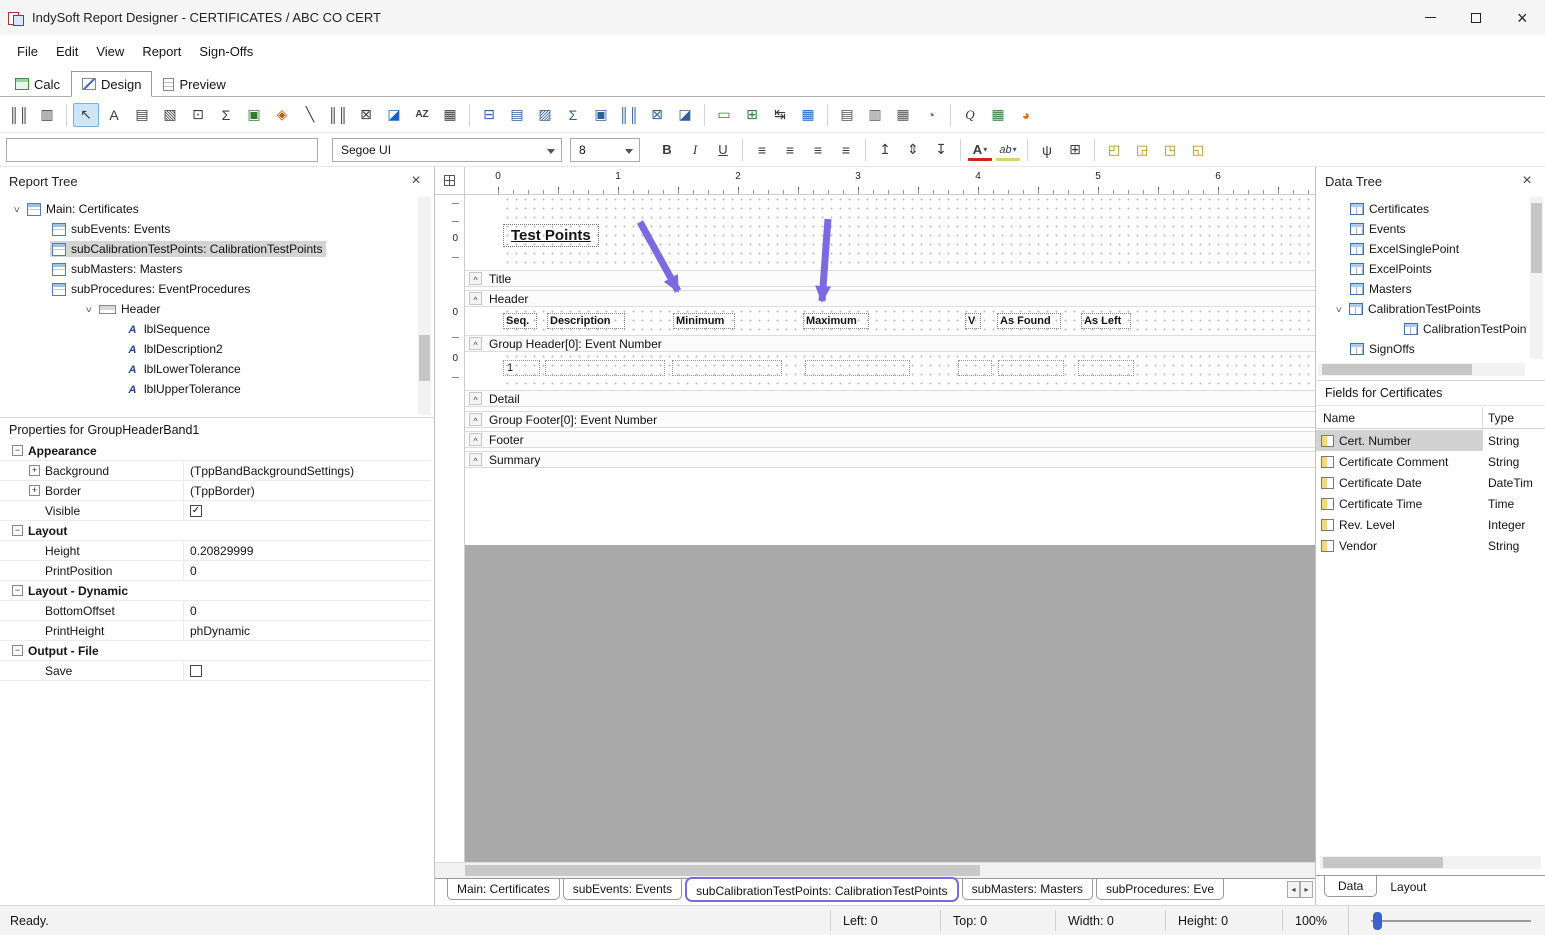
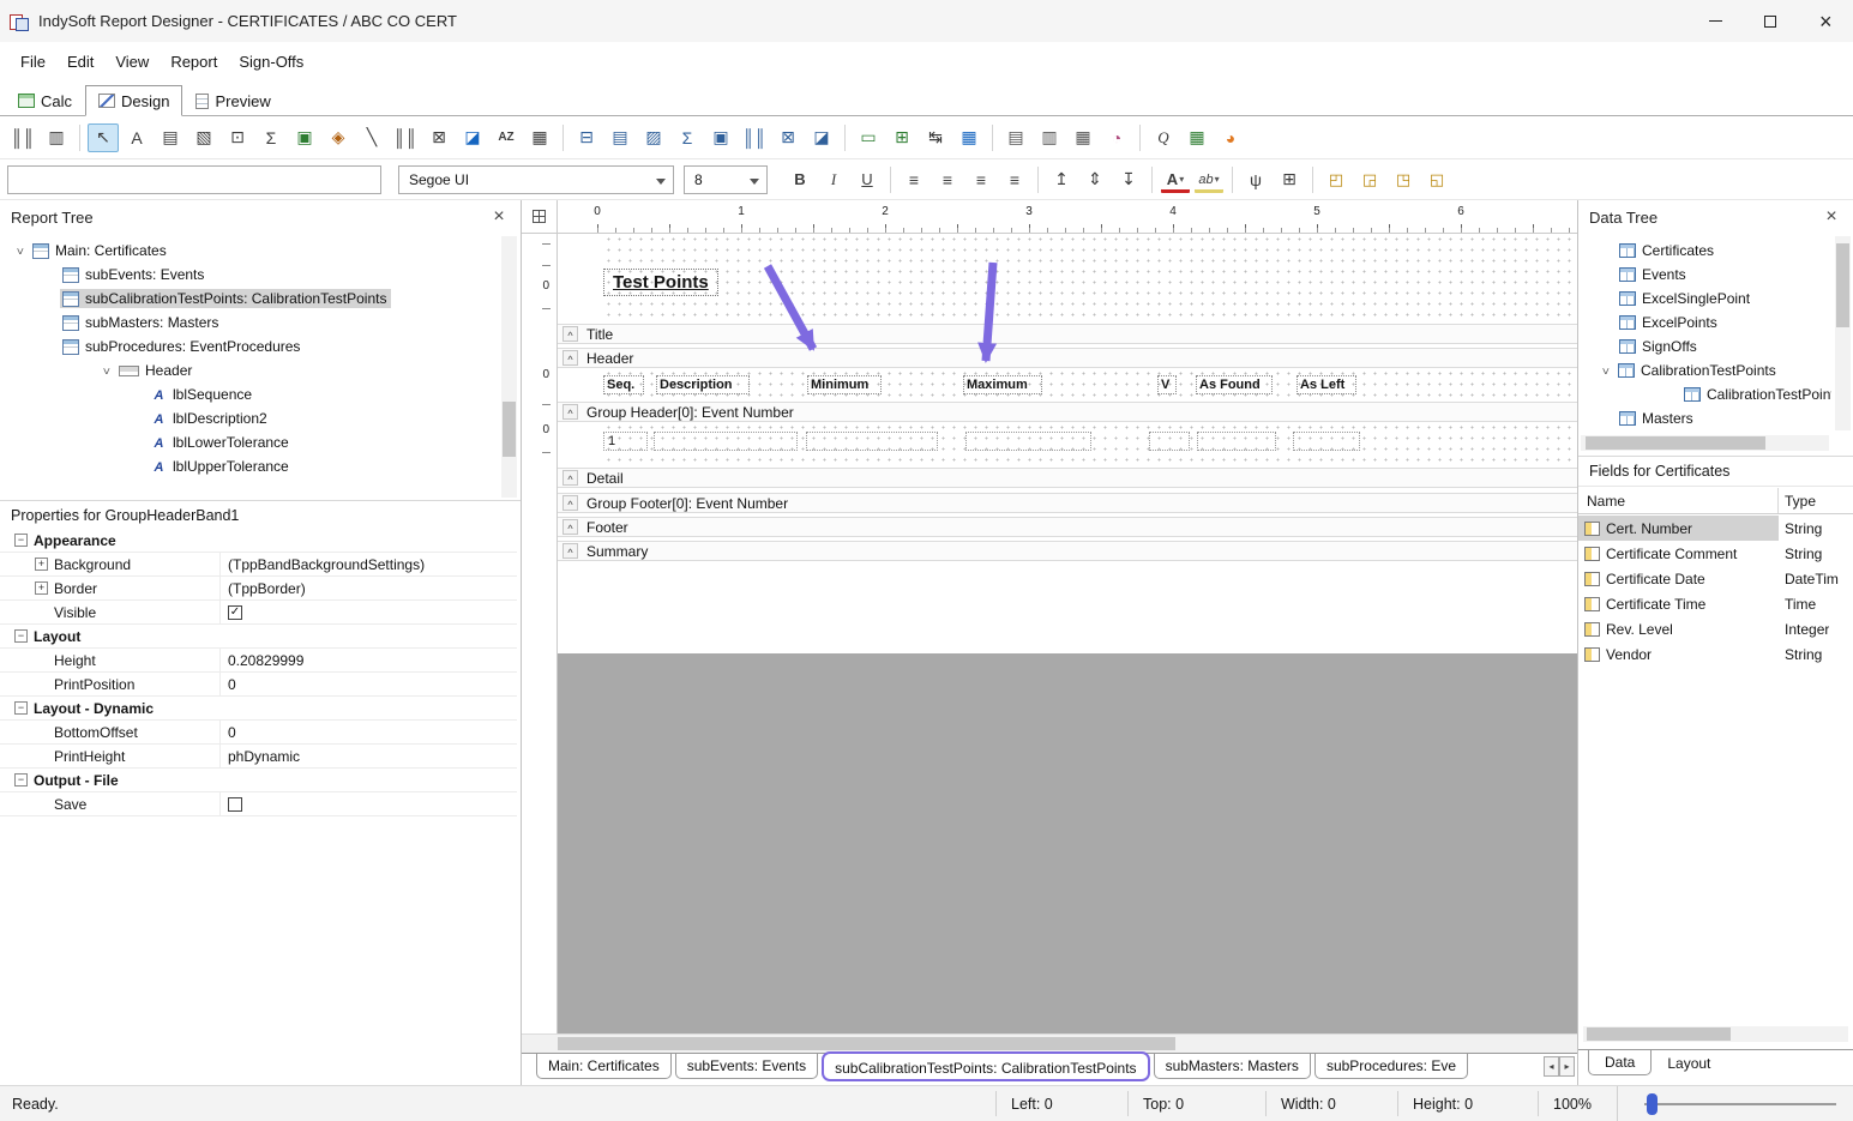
  IndySoft Report Designer - CERTIFICATES / ABC CO CERT
  File
  Edit
  View
  Report
  Sign-Offs
  Calc
  Design
  Preview
  ║║
  ▥
  ↖
  A
  ▤
  ▧
  ⊡
  Σ
  ▣
  ◈
  ╲
  ║║
  ⊠
  ◪
  AZ
  ▦
  ⊟
  ▤
  ▨
  Σ
  ▣
  ║║
  ⊠
  ◪
  ▭
  ⊞
  ↹
  ▦
  ▤
  ▥
  ▦
  ◔
  Q
  ▦
  ◕
  Segoe UI
  8
  B
  I
  U
  ≡
  ≡
  ≡
  ≡
  ↥
  ⇕
  ↧
  A
  ab
  ψ
  ⊞
  ◰
  ◲
  ◳
  ◱
  Report Tree
  Main: Certificates
  subEvents: Events
  subCalibrationTestPoints: CalibrationTestPoints
  subMasters: Masters
  subProcedures: EventProcedures
  Header
  lblSequence
  lblDescription2
  lblLowerTolerance
  lblUpperTolerance
  Properties for GroupHeaderBand1
  Appearance
  Background
  (TppBandBackgroundSettings)
  Border
  (TppBorder)
  Visible
  Layout
  Height
  0.20829999
  PrintPosition
  0
  Layout - Dynamic
  BottomOffset
  0
  PrintHeight
  phDynamic
  Output - File
  Save
  0
  1
  2
  3
  4
  5
  6
  0
  0
  0
  Test Points
  Title
  Header
  Seq.
  Description
  Minimum
  Maximum
  V
  As Found
  As Left
  Group Header[0]: Event Number
  1
  Detail
  Group Footer[0]: Event Number
  Footer
  Summary
  Main: Certificates
  subEvents: Events
  subCalibrationTestPoints: CalibrationTestPoints
  subMasters: Masters
  subProcedures: Eve
  Data Tree
  Certificates
  Events
  ExcelSinglePoint
  ExcelPoints
- Masters
+ SignOffs
  CalibrationTestPoints
  CalibrationTestPoin
- SignOffs
+ Masters
  Fields for Certificates
  Name
  Type
  Cert. Number
  String
  Certificate Comment
  String
  Certificate Date
  DateTim
  Certificate Time
  Time
  Rev. Level
  Integer
  Vendor
  String
  Data
  Layout
  Ready.
  Left: 0
  Top: 0
  Width: 0
  Height: 0
  100%
